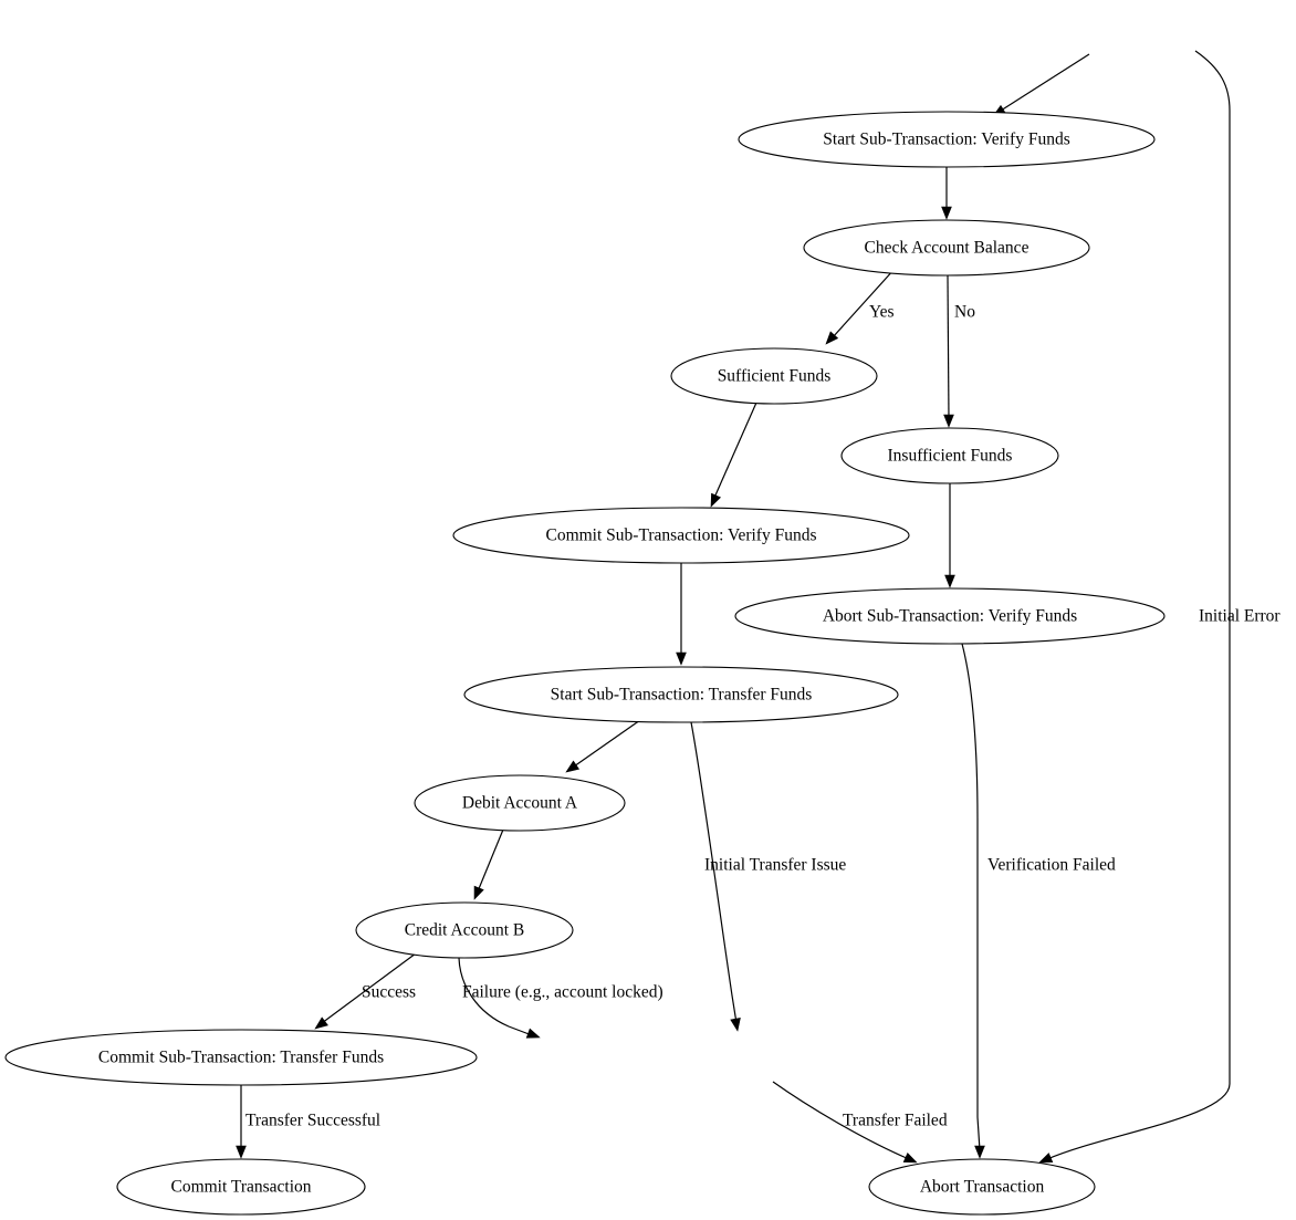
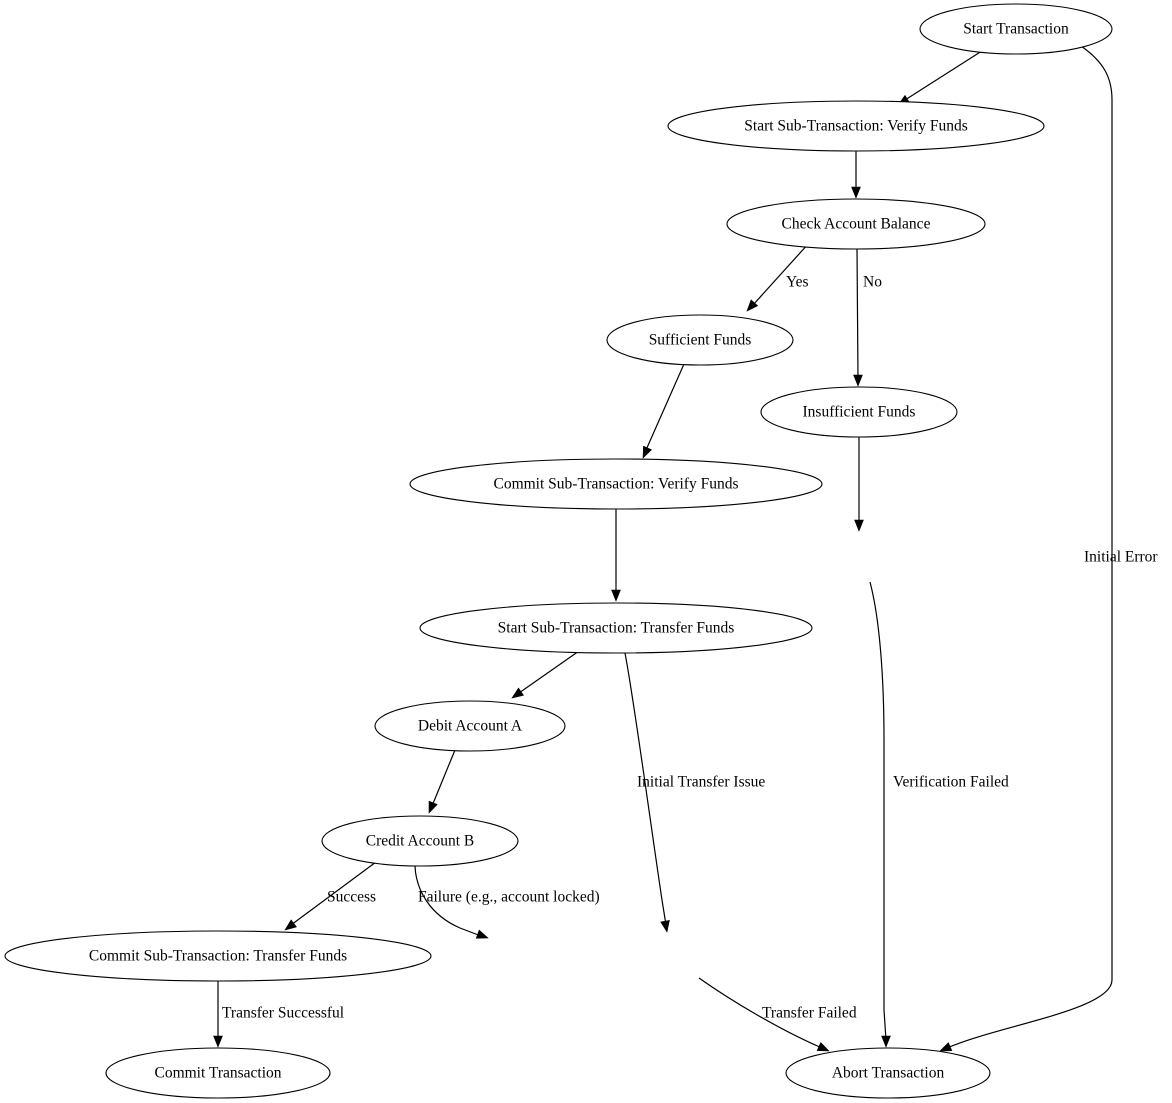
+ Start Transaction
  Start Sub-Transaction: Verify Funds
  Check Account Balance
  Sufficient Funds
  Insufficient Funds
  Commit Sub-Transaction: Verify Funds
- Abort Sub-Transaction: Verify Funds
  Start Sub-Transaction: Transfer Funds
  Debit Account A
  Credit Account B
  Commit Sub-Transaction: Transfer Funds
  Commit Transaction
  Abort Transaction
  Initial Error
  Yes
  No
  Verification Failed
  Initial Transfer Issue
  Success
  Failure (e.g., account locked)
  Transfer Successful
  Transfer Failed
